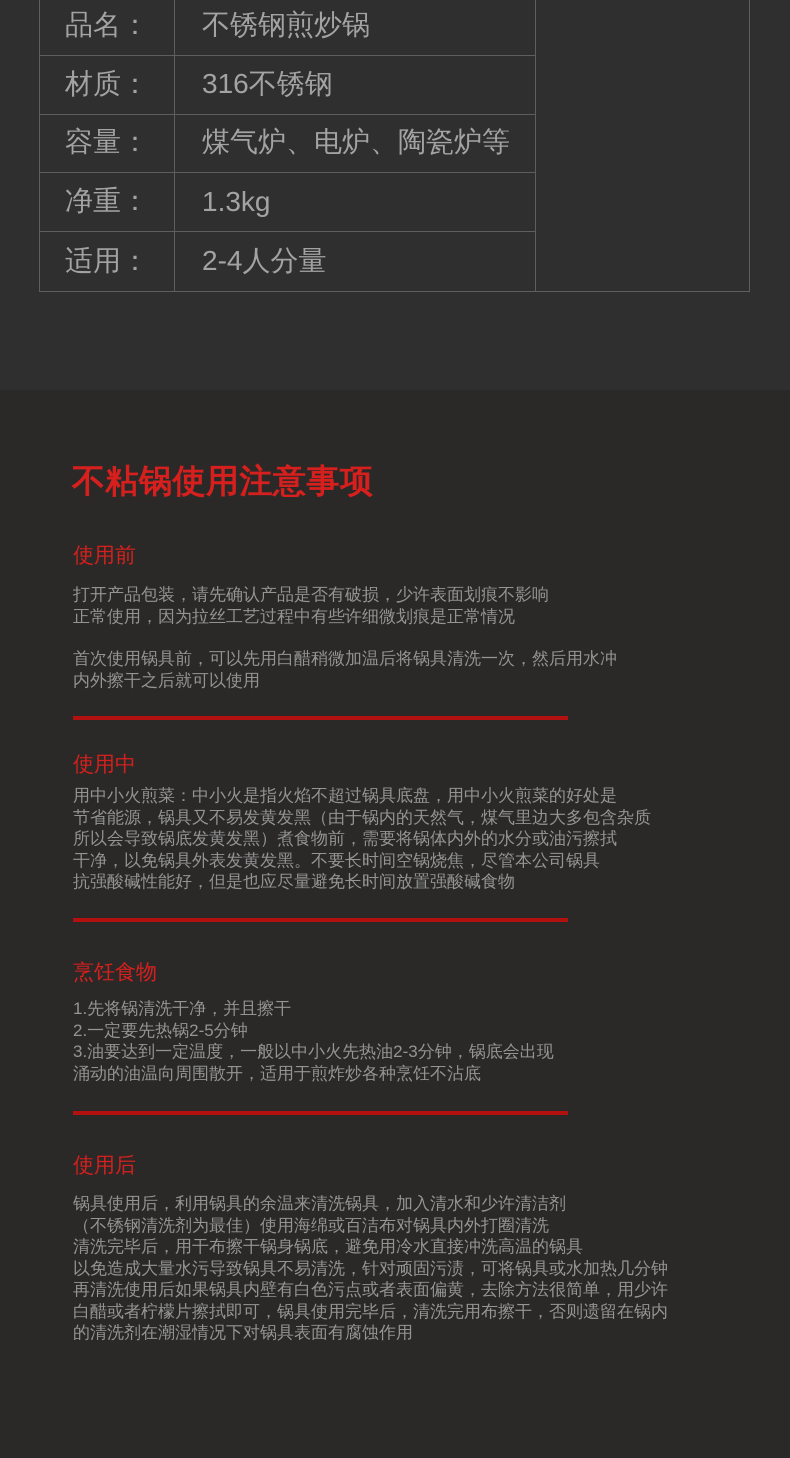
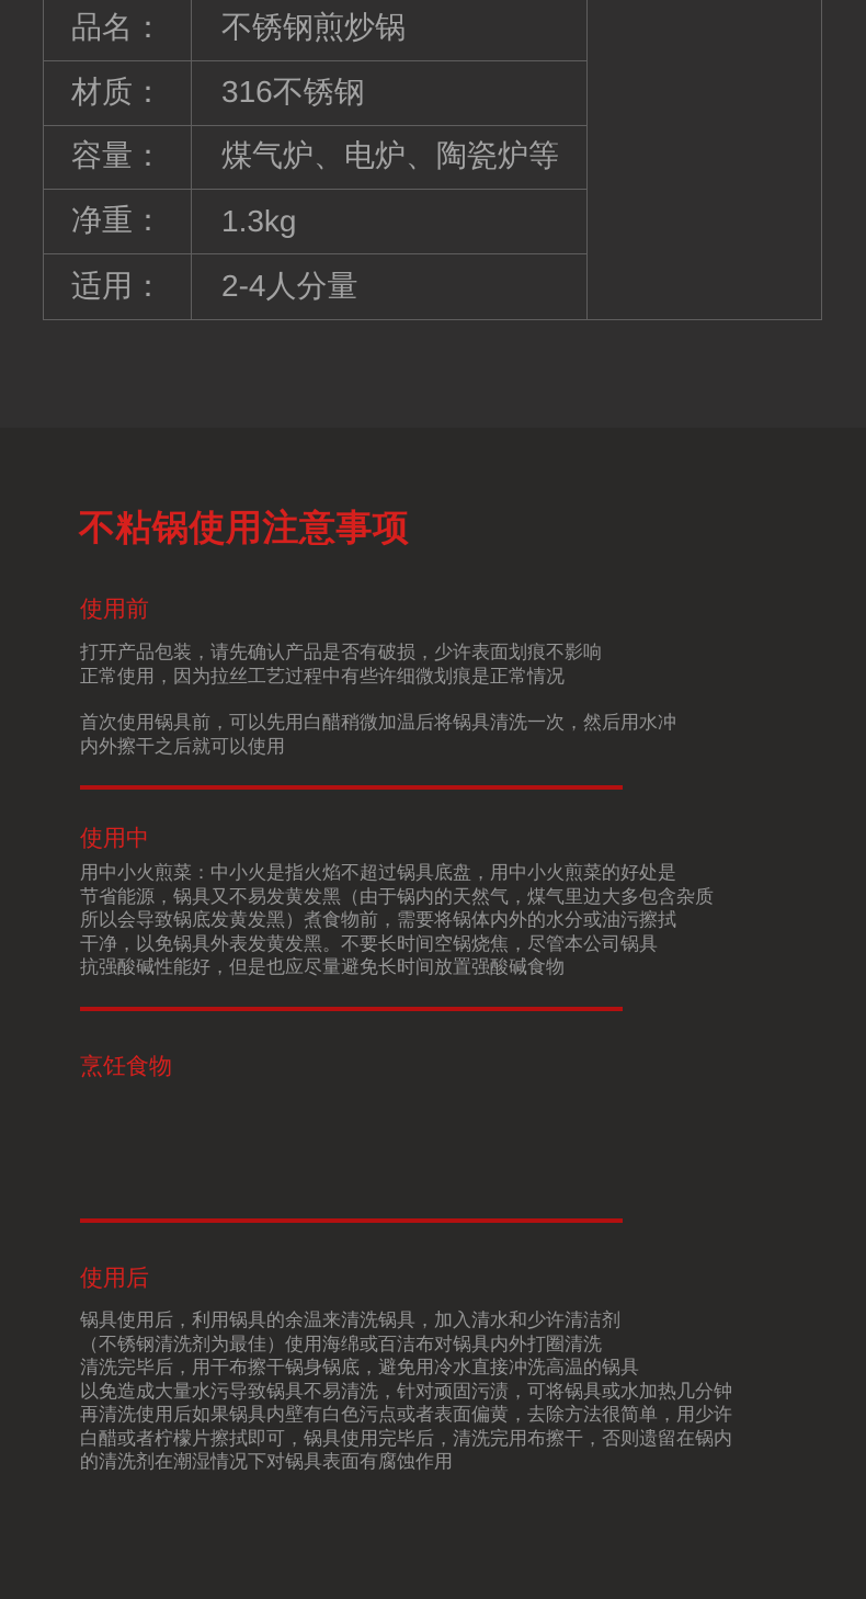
  品名：
  不锈钢煎炒锅
  材质：
  316不锈钢
  容量：
  煤气炉、电炉、陶瓷炉等
  净重：
  1.3kg
  适用：
  2-4人分量
  不粘锅使用注意事项
  使用前
  打开产品包装，请先确认产品是否有破损，少许表面划痕不影响
  正常使用，因为拉丝工艺过程中有些许细微划痕是正常情况
  首次使用锅具前，可以先用白醋稍微加温后将锅具清洗一次，然后用水冲
  内外擦干之后就可以使用
  使用中
  用中小火煎菜：中小火是指火焰不超过锅具底盘，用中小火煎菜的好处是
  节省能源，锅具又不易发黄发黑（由于锅内的天然气，煤气里边大多包含杂质
  所以会导致锅底发黄发黑）煮食物前，需要将锅体内外的水分或油污擦拭
  干净，以免锅具外表发黄发黑。不要长时间空锅烧焦，尽管本公司锅具
  抗强酸碱性能好，但是也应尽量避免长时间放置强酸碱食物
  烹饪食物
- 1.先将锅清洗干净，并且擦干
- 2.一定要先热锅2-5分钟
- 3.油要达到一定温度，一般以中小火先热油2-3分钟，锅底会出现
- 涌动的油温向周围散开，适用于煎炸炒各种烹饪不沾底
  使用后
  锅具使用后，利用锅具的余温来清洗锅具，加入清水和少许清洁剂
  （不锈钢清洗剂为最佳）使用海绵或百洁布对锅具内外打圈清洗
  清洗完毕后，用干布擦干锅身锅底，避免用冷水直接冲洗高温的锅具
  以免造成大量水污导致锅具不易清洗，针对顽固污渍，可将锅具或水加热几分钟
  再清洗使用后如果锅具内壁有白色污点或者表面偏黄，去除方法很简单，用少许
  白醋或者柠檬片擦拭即可，锅具使用完毕后，清洗完用布擦干，否则遗留在锅内
  的清洗剂在潮湿情况下对锅具表面有腐蚀作用
